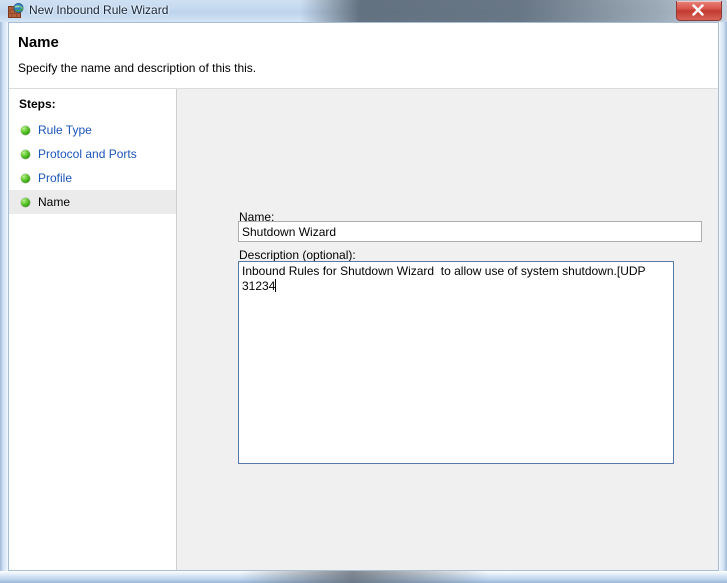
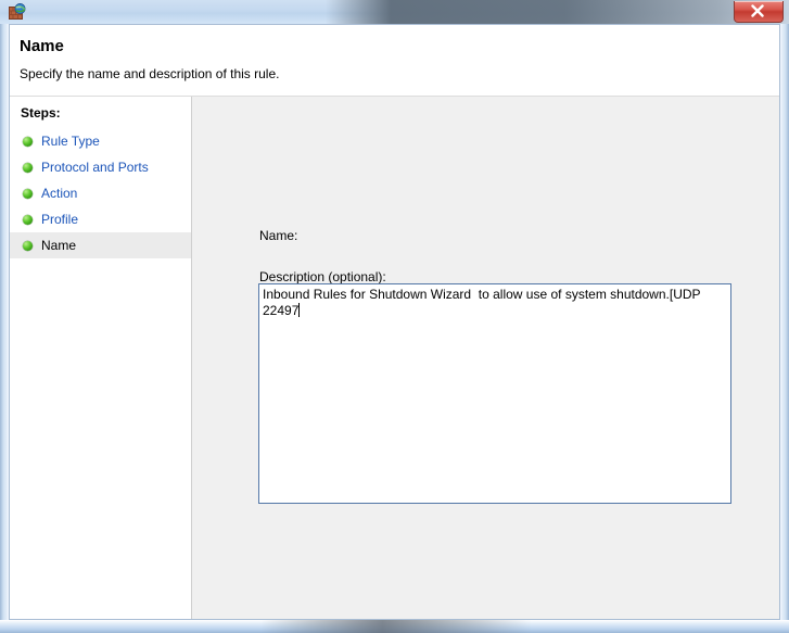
- New Inbound Rule Wizard
  Name
- Specify the name and description of this this.
+ Specify the name and description of this rule.
  Steps:
  Rule Type
  Protocol and Ports
+ Action
  Profile
  Name
  Name:
- Shutdown Wizard
  Description (optional):
- Inbound Rules for Shutdown Wizard to allow use of system shutdown.[UDP 31234
+ Inbound Rules for Shutdown Wizard to allow use of system shutdown.[UDP 22497
